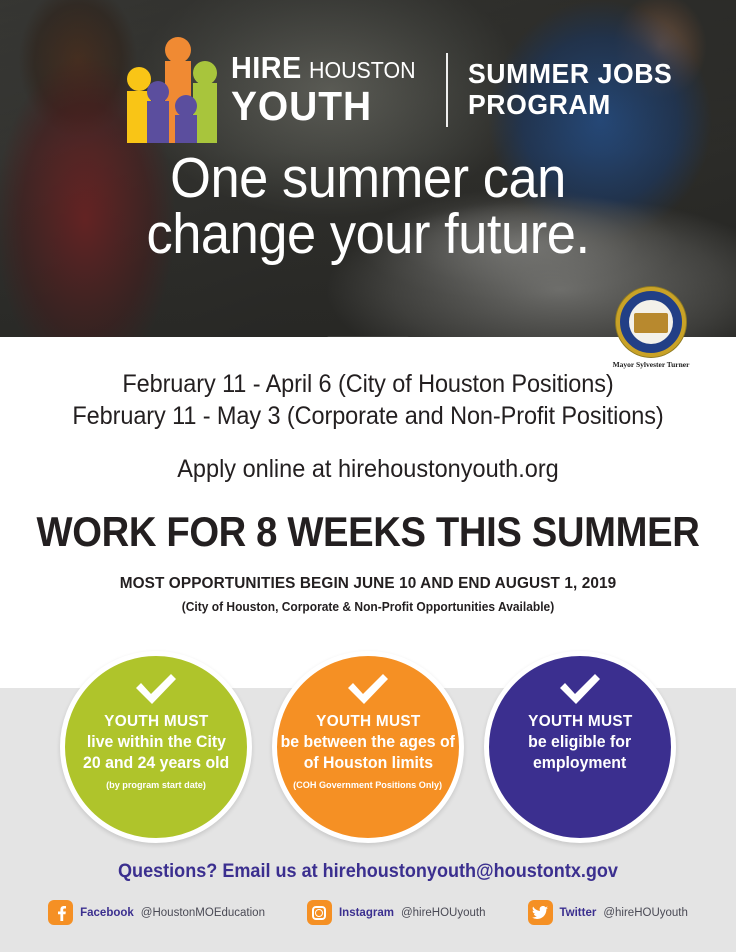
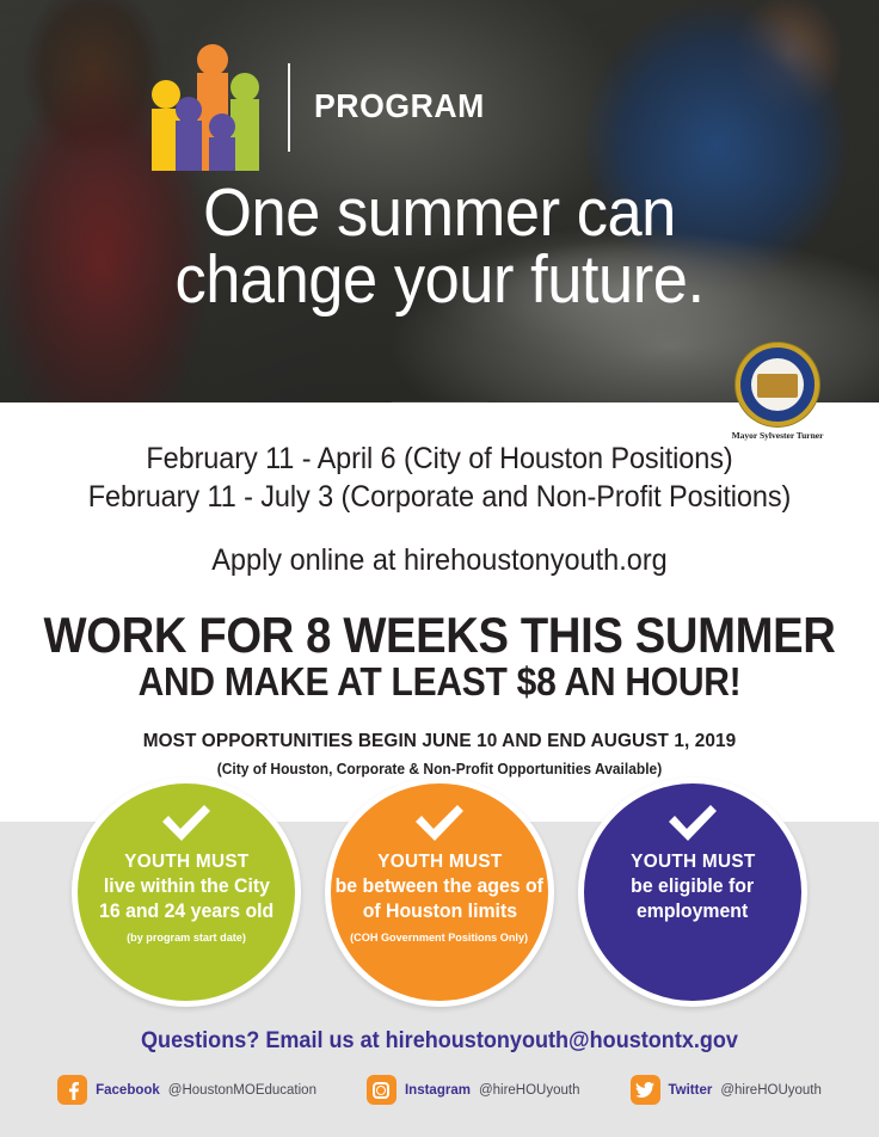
- HIRE
- HOUSTON
- YOUTH
- SUMMER JOBS
  PROGRAM
  One summer can
  change your future.
  Mayor Sylvester Turner
  February 11 - April 6 (City of Houston Positions)
- February 11 - May 3 (Corporate and Non-Profit Positions)
+ February 11 - July 3 (Corporate and Non-Profit Positions)
  Apply online at hirehoustonyouth.org
  WORK FOR 8 WEEKS THIS SUMMER
+ AND MAKE AT LEAST $8 AN HOUR!
  MOST OPPORTUNITIES BEGIN JUNE 10 AND END AUGUST 1, 2019
  (City of Houston, Corporate & Non-Profit Opportunities Available)
  YOUTH MUST
  live within the City
- 20 and 24 years old
+ 16 and 24 years old
  (by program start date)
  YOUTH MUST
  be between the ages of
  of Houston limits
  (COH Government Positions Only)
  YOUTH MUST
  be eligible for
  employment
  Questions? Email us at hirehoustonyouth@houstontx.gov
  Facebook
  @HoustonMOEducation
  Instagram
  @hireHOUyouth
  Twitter
  @hireHOUyouth
